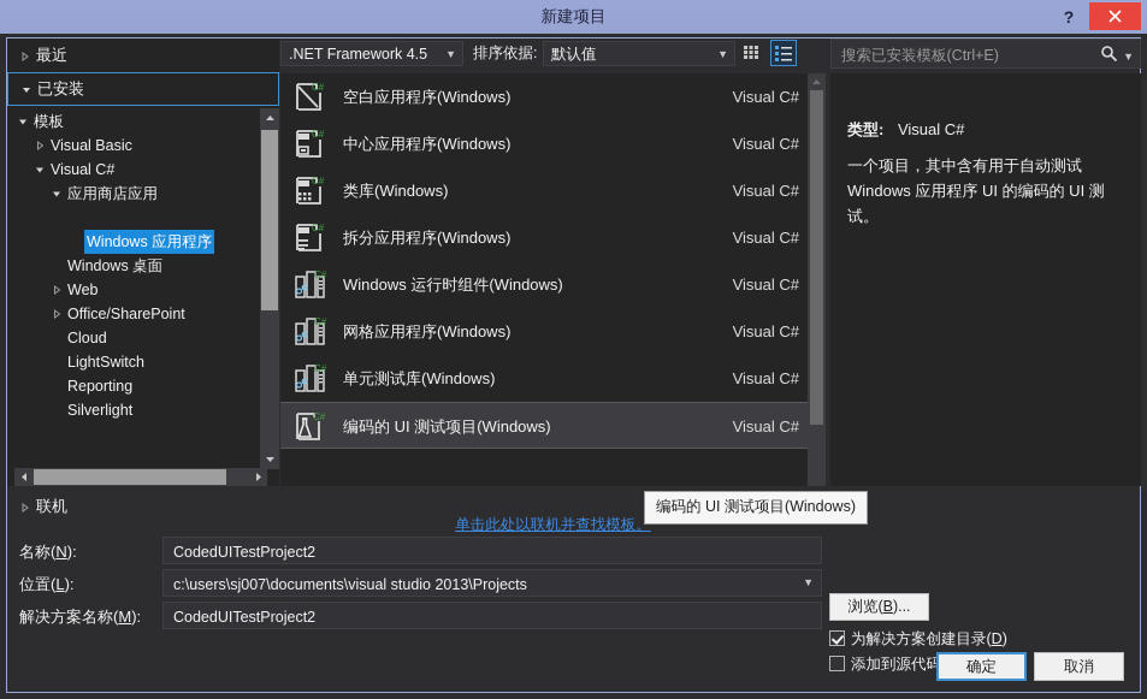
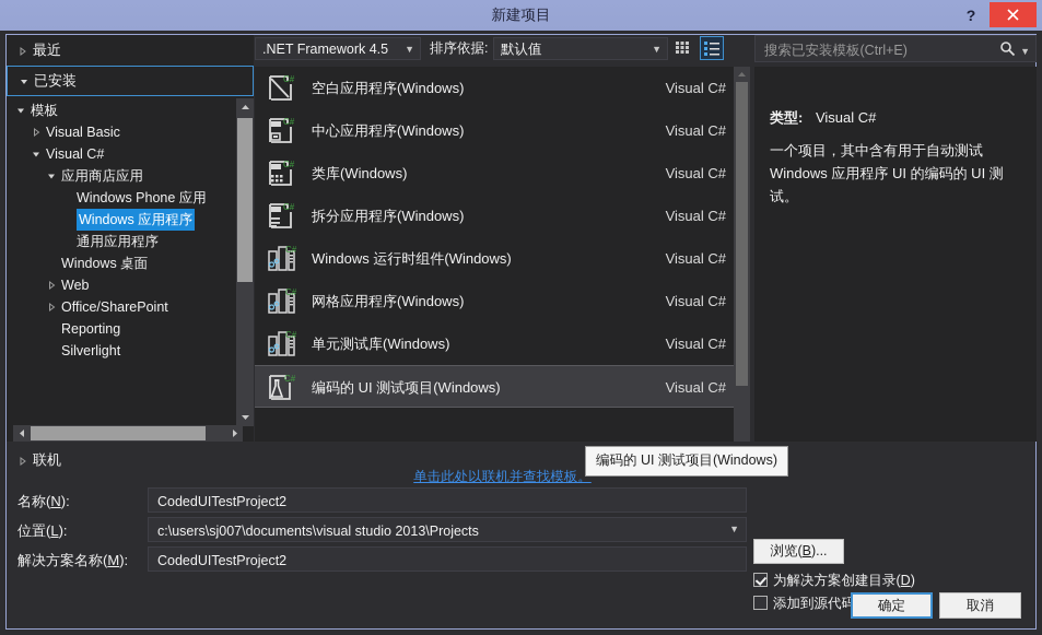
  新建项目
  ?
  最近
  已安装
  模板
  Visual Basic
  Visual C#
  应用商店应用
+ Windows Phone 应用
  Windows 应用程序
+ 通用应用程序
  Windows 桌面
  Web
  Office/SharePoint
- Cloud
- LightSwitch
  Reporting
  Silverlight
  联机
  .NET Framework 4.5
  ▼
  排序依据:
  默认值
  ▼
  搜索已安装模板(Ctrl+E)
  ▼
  C#
  空白应用程序(Windows)
  Visual C#
  C#
  中心应用程序(Windows)
  Visual C#
  C#
  类库(Windows)
  Visual C#
  C#
  拆分应用程序(Windows)
  Visual C#
  C#
  Windows 运行时组件(Windows)
  Visual C#
  C#
  网格应用程序(Windows)
  Visual C#
  C#
  单元测试库(Windows)
  Visual C#
  C#
  编码的 UI 测试项目(Windows)
  Visual C#
  单击此处以联机并查找模板。
  编码的 UI 测试项目(Windows)
  类型: Visual C#
  一个项目，其中含有用于自动测试 Windows 应用程序 UI 的编码的 UI 测试。
  名称(N):
  CodedUITestProject2
  位置(L):
  c:\users\sj007\documents\visual studio 2013\Projects
  ▼
  解决方案名称(M):
  CodedUITestProject2
  浏览(B)...
  为解决方案创建目录(D)
  确定
  取消
